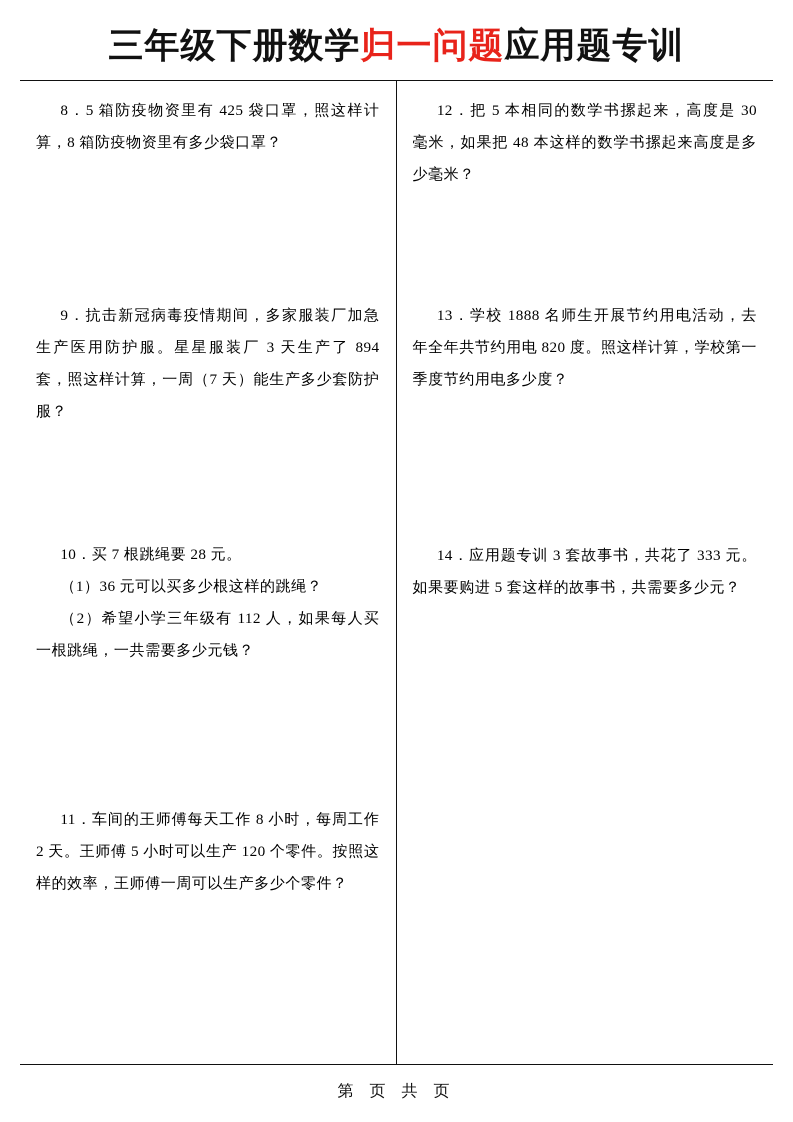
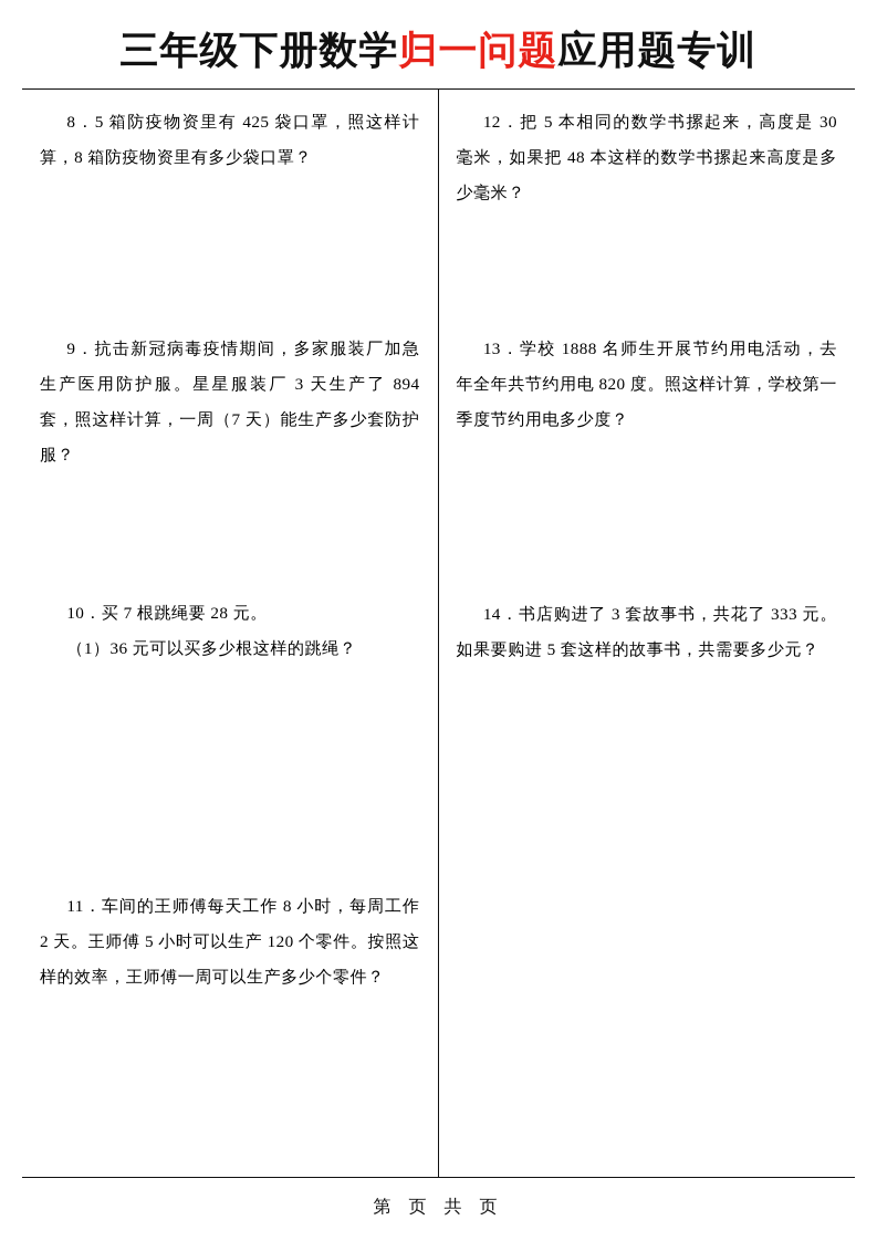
  三年级下册数学归一问题应用题专训
  8．5 箱防疫物资里有 425 袋口罩，照这样计算，8 箱防疫物资里有多少袋口罩？
  9．抗击新冠病毒疫情期间，多家服装厂加急生产医用防护服。星星服装厂 3 天生产了 894 套，照这样计算，一周（7 天）能生产多少套防护服？
  10．买 7 根跳绳要 28 元。
  （1）36 元可以买多少根这样的跳绳？
- （2）希望小学三年级有 112 人，如果每人买一根跳绳，一共需要多少元钱？
  11．车间的王师傅每天工作 8 小时，每周工作 2 天。王师傅 5 小时可以生产 120 个零件。按照这样的效率，王师傅一周可以生产多少个零件？
  12．把 5 本相同的数学书摞起来，高度是 30 毫米，如果把 48 本这样的数学书摞起来高度是多少毫米？
  13．学校 1888 名师生开展节约用电活动，去年全年共节约用电 820 度。照这样计算，学校第一季度节约用电多少度？
- 14．应用题专训 3 套故事书，共花了 333 元。如果要购进 5 套这样的故事书，共需要多少元？
+ 14．书店购进了 3 套故事书，共花了 333 元。如果要购进 5 套这样的故事书，共需要多少元？
  第 页 共 页
